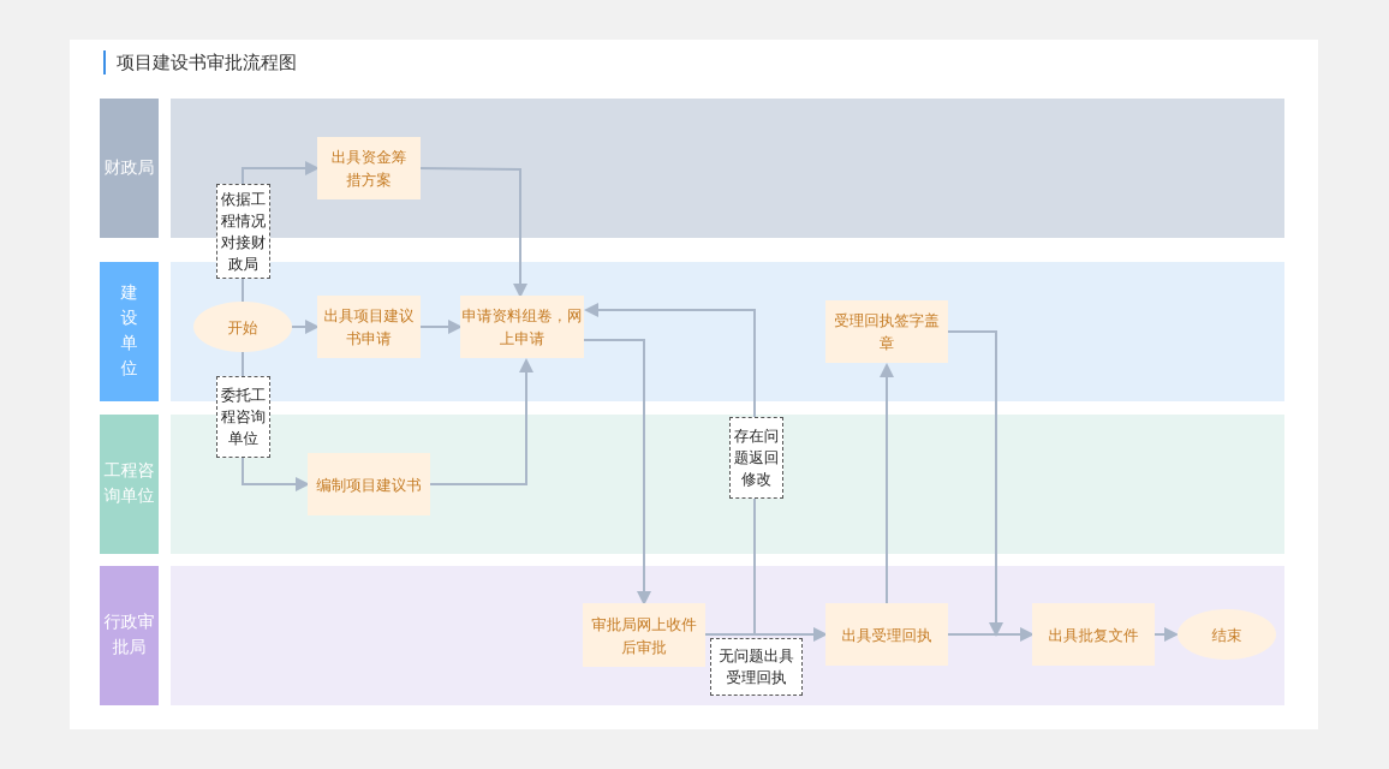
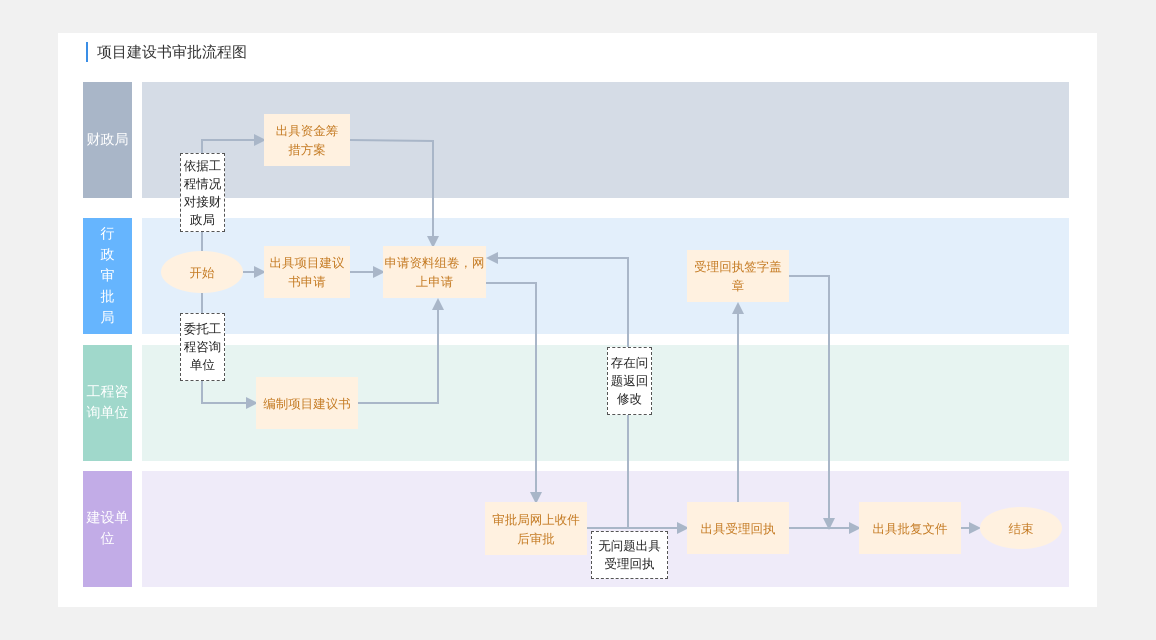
  项目建设书审批流程图
  财政局
- 建设单位
+ 行政审批局
  工程咨询单位
- 行政审批局
+ 建设单位
  开始
  出具资金筹措方案
  出具项目建议书申请
  申请资料组卷，网上申请
  编制项目建议书
  受理回执签字盖章
  审批局网上收件后审批
  出具受理回执
  出具批复文件
  结束
  依据工程情况对接财政局
  委托工程咨询单位
  存在问题返回修改
  无问题出具受理回执
